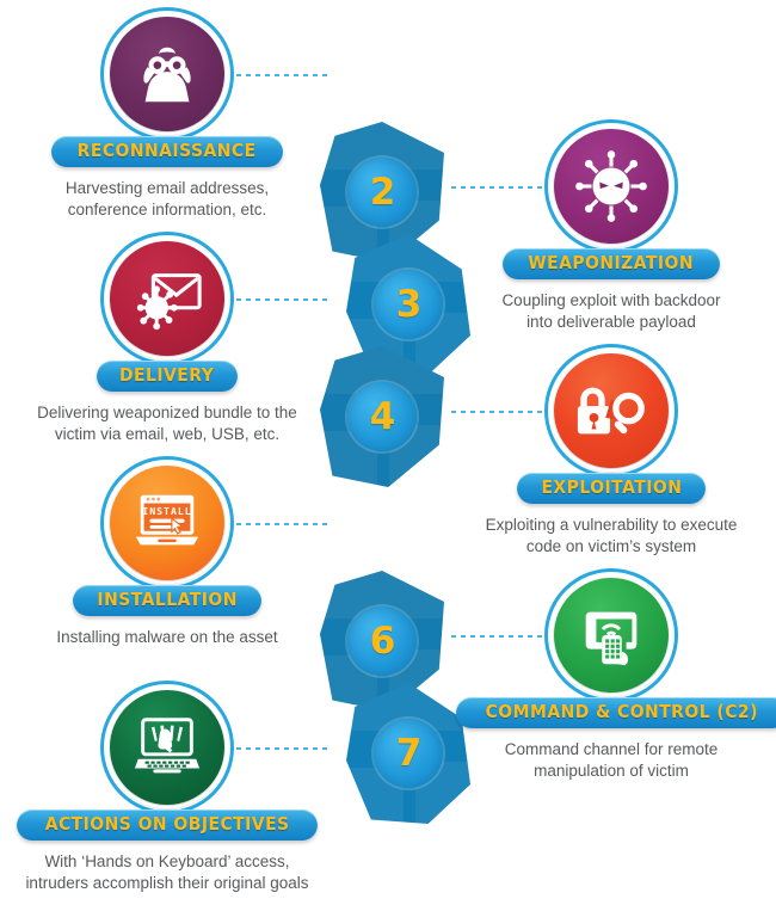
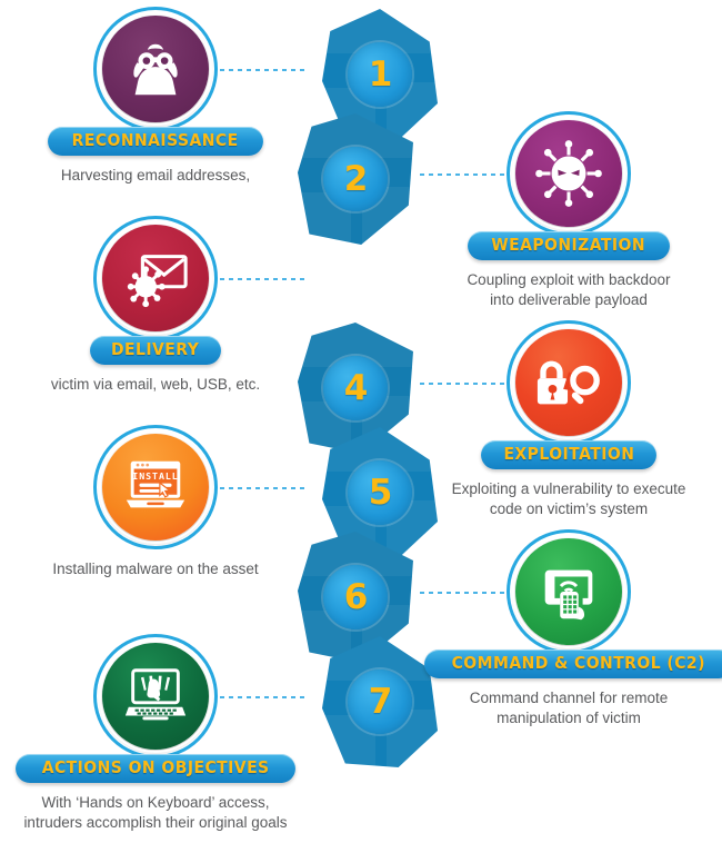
+ 1
  2
- 3
  4
+ 5
  6
  7
  RECONNAISSANCE
  Harvesting email addresses,
- conference information, etc.
  WEAPONIZATION
  Coupling exploit with backdoor
  into deliverable payload
  DELIVERY
- Delivering weaponized bundle to the
  victim via email, web, USB, etc.
  EXPLOITATION
  Exploiting a vulnerability to execute
  code on victim’s system
  INSTALL
- INSTALLATION
  Installing malware on the asset
  COMMAND & CONTROL (C2)
  Command channel for remote
  manipulation of victim
  ACTIONS ON OBJECTIVES
  With ‘Hands on Keyboard’ access,
  intruders accomplish their original goals
